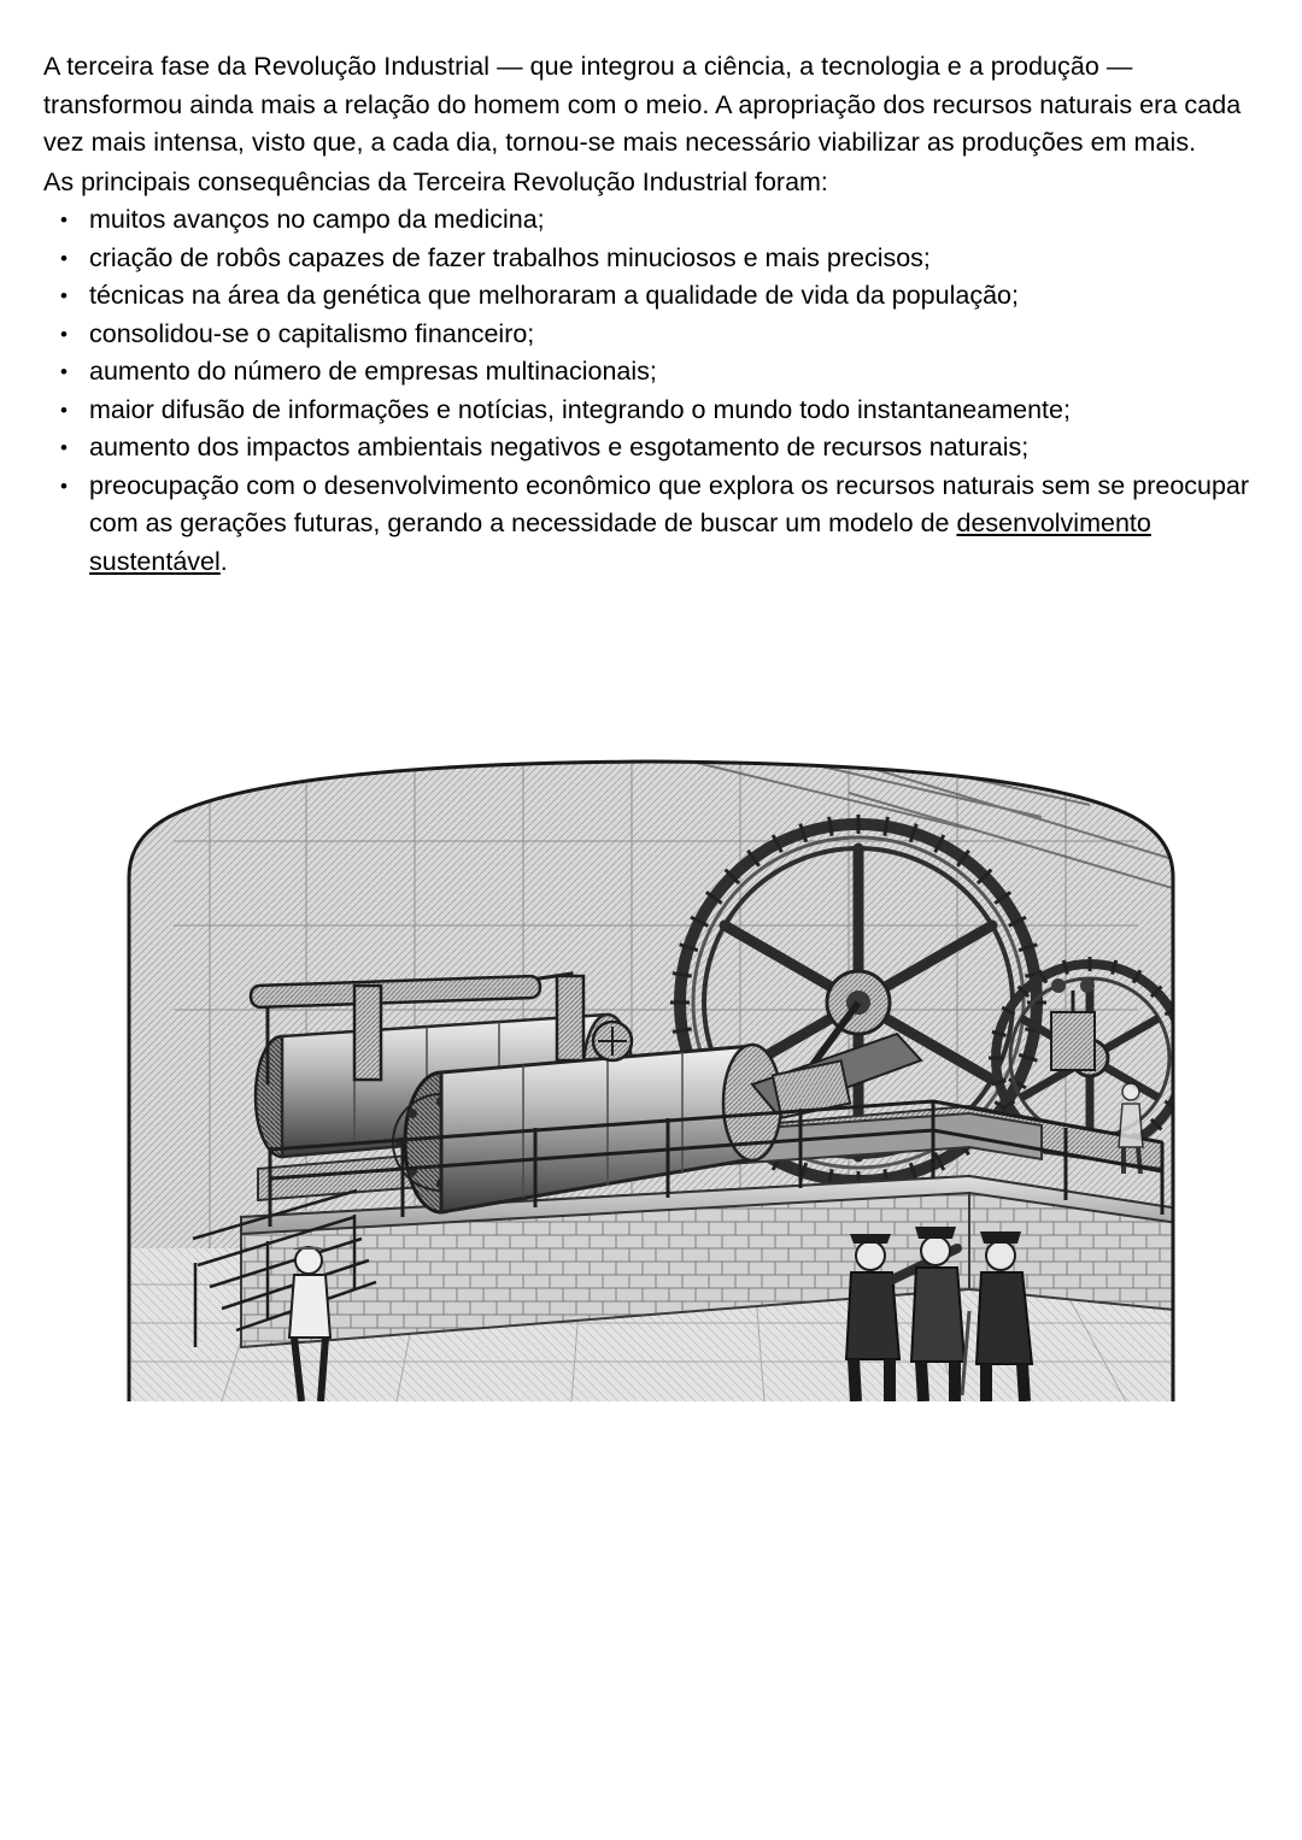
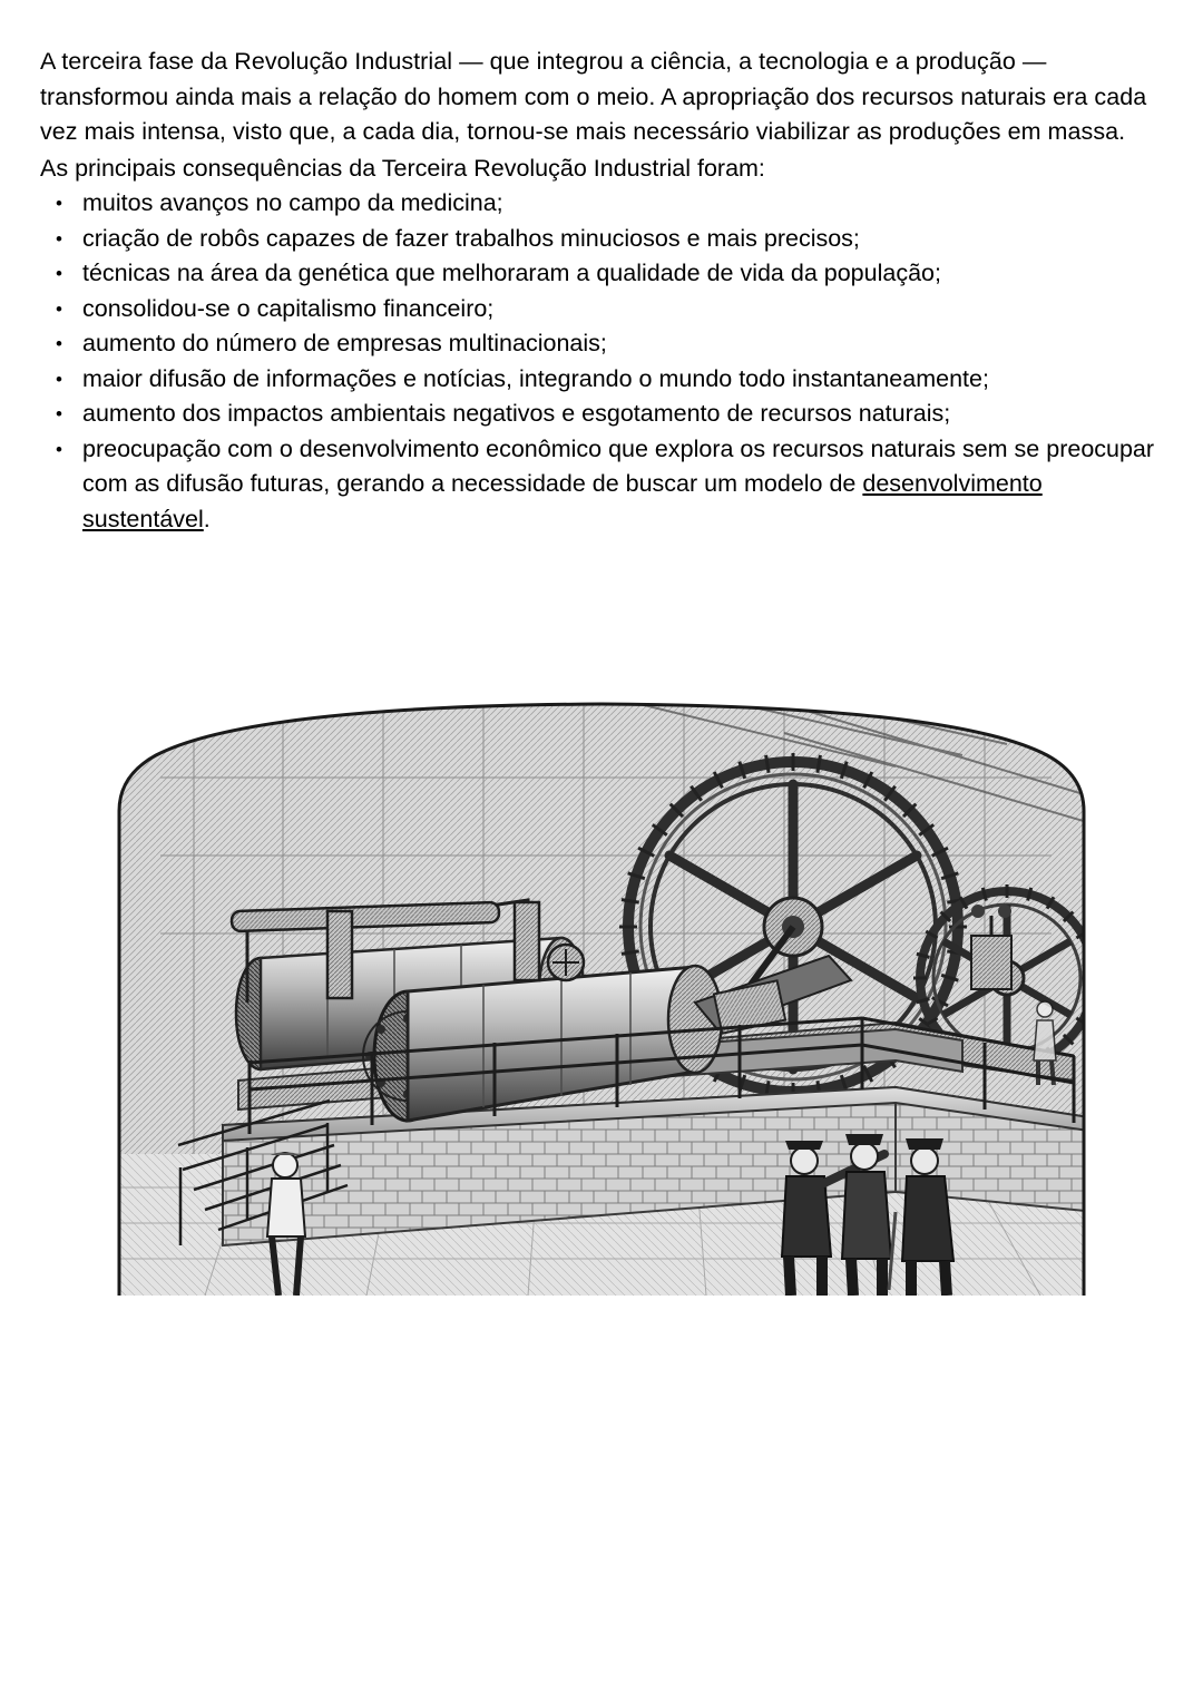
- A terceira fase da Revolução Industrial — que integrou a ciência, a tecnologia e a produção — transformou ainda mais a relação do homem com o meio. A apropriação dos recursos naturais era cada vez mais intensa, visto que, a cada dia, tornou-se mais necessário viabilizar as produções em mais.
+ A terceira fase da Revolução Industrial — que integrou a ciência, a tecnologia e a produção — transformou ainda mais a relação do homem com o meio. A apropriação dos recursos naturais era cada vez mais intensa, visto que, a cada dia, tornou-se mais necessário viabilizar as produções em massa.
  As principais consequências da Terceira Revolução Industrial foram:
  muitos avanços no campo da medicina;
  criação de robôs capazes de fazer trabalhos minuciosos e mais precisos;
  técnicas na área da genética que melhoraram a qualidade de vida da população;
  consolidou-se o capitalismo financeiro;
  aumento do número de empresas multinacionais;
  maior difusão de informações e notícias, integrando o mundo todo instantaneamente;
  aumento dos impactos ambientais negativos e esgotamento de recursos naturais;
- preocupação com o desenvolvimento econômico que explora os recursos naturais sem se preocupar com as gerações futuras, gerando a necessidade de buscar um modelo de desenvolvimento sustentável.
+ preocupação com o desenvolvimento econômico que explora os recursos naturais sem se preocupar com as difusão futuras, gerando a necessidade de buscar um modelo de desenvolvimento sustentável.
